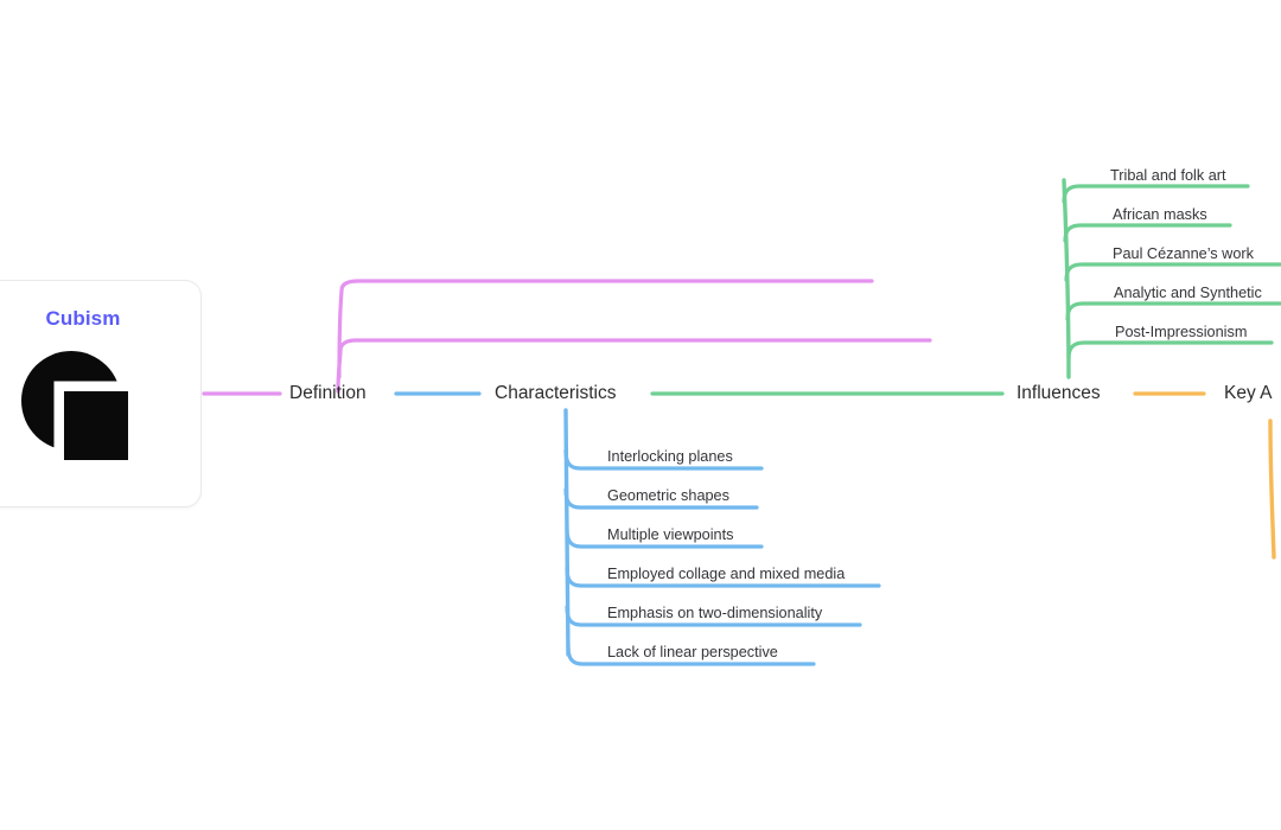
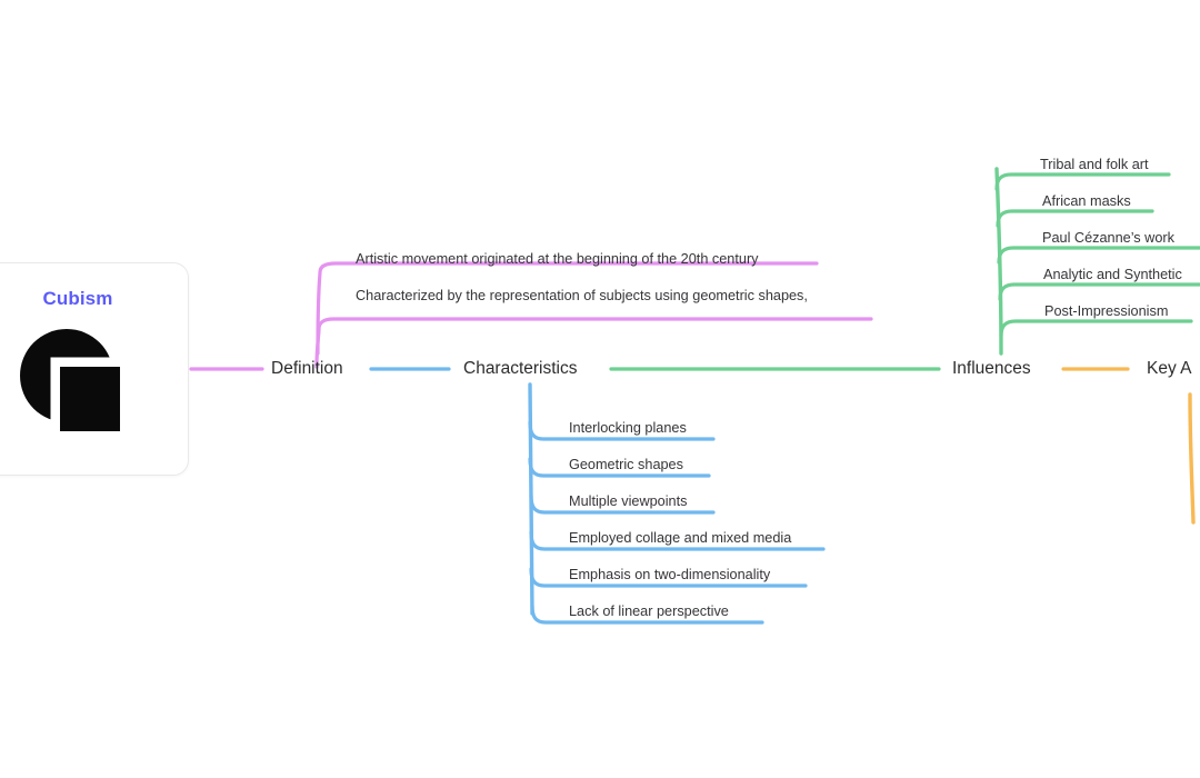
  Cubism
  Definition
  Characteristics
  Influences
  Key A
+ Artistic movement originated at the beginning of the 20th century
+ Characterized by the representation of subjects using geometric shapes,
  Interlocking planes
  Geometric shapes
  Multiple viewpoints
  Employed collage and mixed media
  Emphasis on two-dimensionality
  Lack of linear perspective
  Tribal and folk art
  African masks
  Paul Cézanne’s work
  Analytic and Synthetic
  Post-Impressionism
